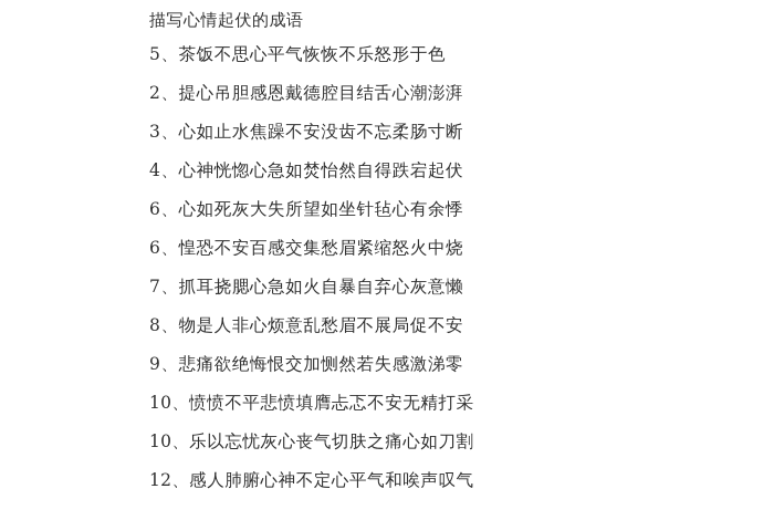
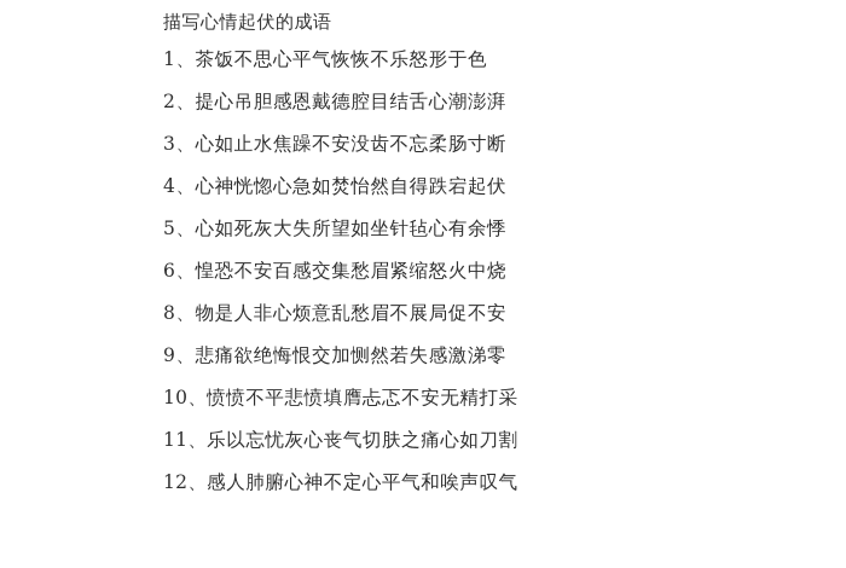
  描写心情起伏的成语
- 5、茶饭不思心平气恢恢不乐怒形于色
+ 1、茶饭不思心平气恢恢不乐怒形于色
  2、提心吊胆感恩戴德腔目结舌心潮澎湃
  3、心如止水焦躁不安没齿不忘柔肠寸断
  4、心神恍惚心急如焚怡然自得跌宕起伏
- 6、心如死灰大失所望如坐针毡心有余悸
+ 5、心如死灰大失所望如坐针毡心有余悸
  6、惶恐不安百感交集愁眉紧缩怒火中烧
- 7、抓耳挠腮心急如火自暴自弃心灰意懒
  8、物是人非心烦意乱愁眉不展局促不安
  9、悲痛欲绝悔恨交加恻然若失感激涕零
  10、愤愤不平悲愤填膺忐忑不安无精打采
- 10、乐以忘忧灰心丧气切肤之痛心如刀割
+ 11、乐以忘忧灰心丧气切肤之痛心如刀割
  12、感人肺腑心神不定心平气和唉声叹气
